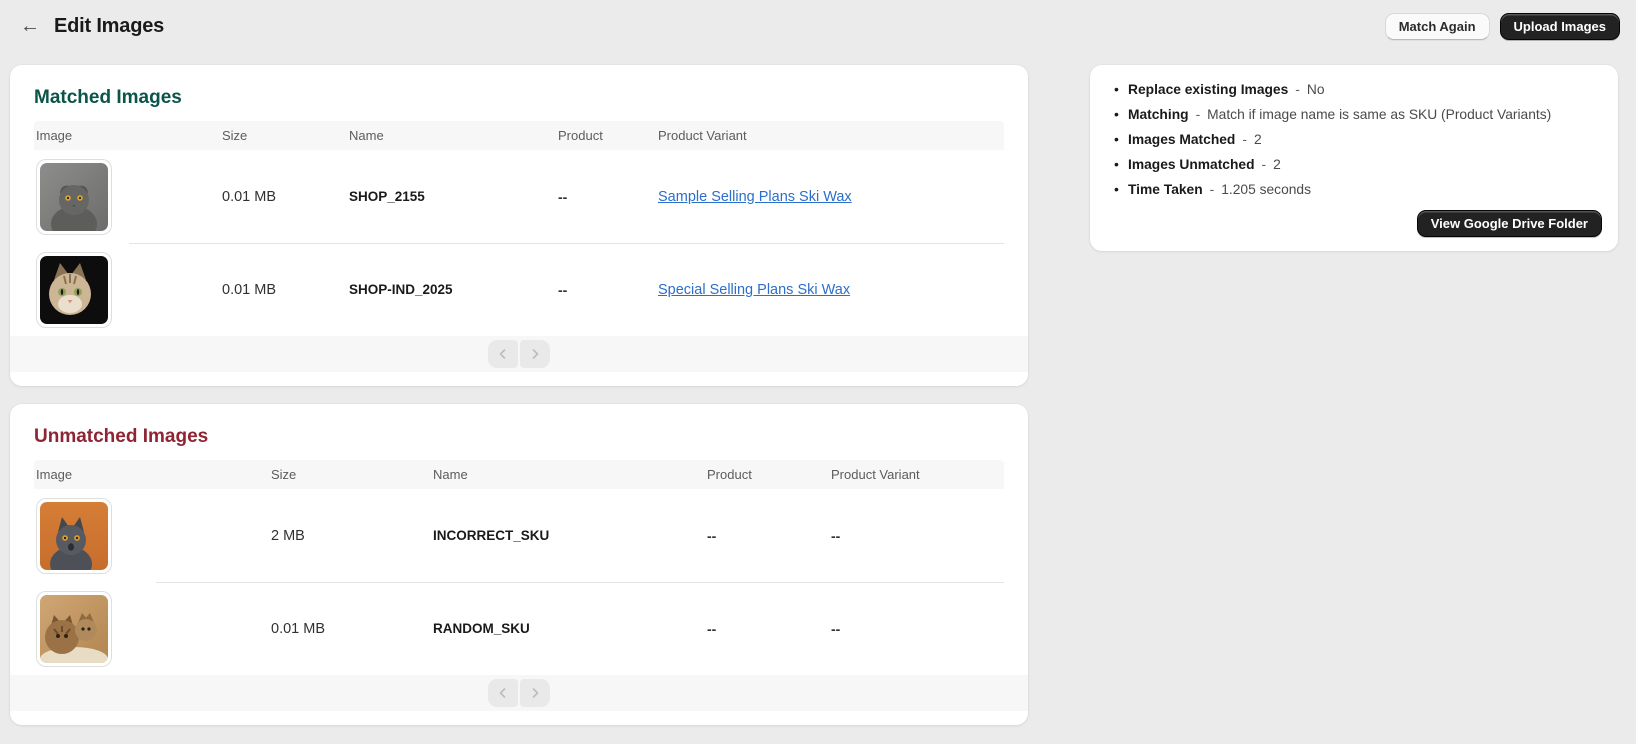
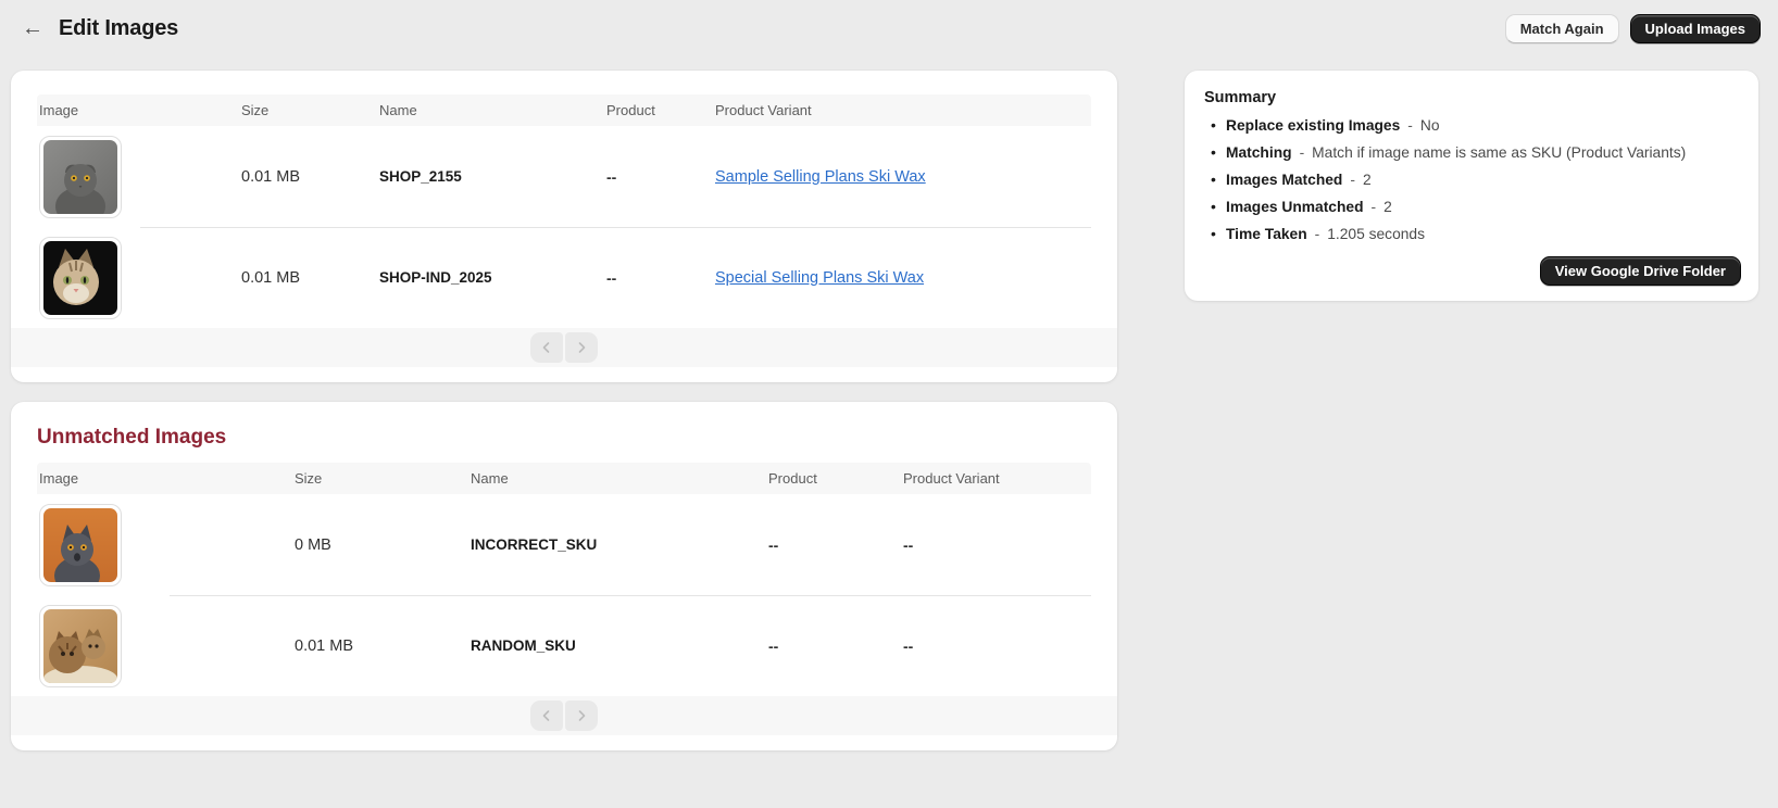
  ←
  Edit Images
  Match Again
  Upload Images
- Matched Images
  Image
  Size
  Name
  Product
  Product Variant
  0.01 MB
  SHOP_2155
  --
  Sample Selling Plans Ski Wax
  0.01 MB
  SHOP-IND_2025
  --
  Special Selling Plans Ski Wax
  Unmatched Images
  Image
  Size
  Name
  Product
  Product Variant
- 2 MB
+ 0 MB
  INCORRECT_SKU
  --
  --
  0.01 MB
  RANDOM_SKU
  --
  --
+ Summary
  •
  Replace existing Images - No
  •
  Matching - Match if image name is same as SKU (Product Variants)
  •
  Images Matched - 2
  •
  Images Unmatched - 2
  •
  Time Taken - 1.205 seconds
  View Google Drive Folder
